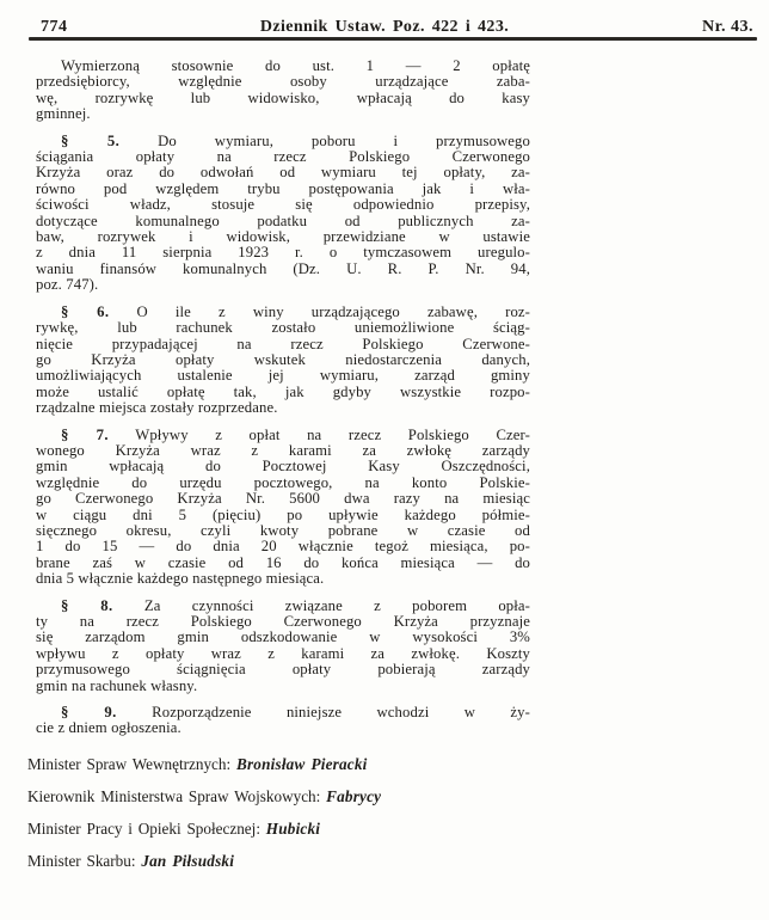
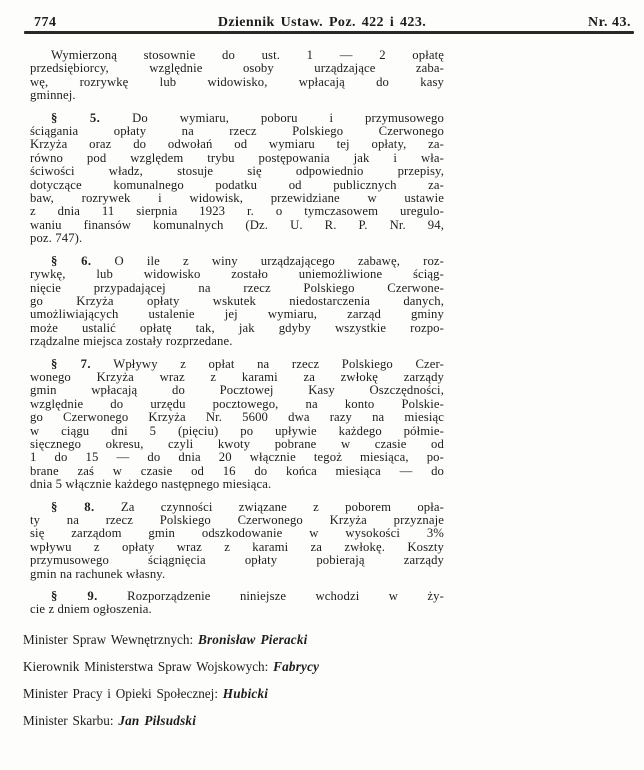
  774
  Dziennik Ustaw. Poz. 422 i 423.
  Nr. 43.
  Wymierzoną stosownie do ust. 1 — 2 opłatę
  przedsiębiorcy, względnie osoby urządzające zaba-
  wę, rozrywkę lub widowisko, wpłacają do kasy
  gminnej.
  § 5. Do wymiaru, poboru i przymusowego
  ściągania opłaty na rzecz Polskiego Czerwonego
  Krzyża oraz do odwołań od wymiaru tej opłaty, za-
  równo pod względem trybu postępowania jak i wła-
  ściwości władz, stosuje się odpowiednio przepisy,
  dotyczące komunalnego podatku od publicznych za-
  baw, rozrywek i widowisk, przewidziane w ustawie
  z dnia 11 sierpnia 1923 r. o tymczasowem uregulo-
  waniu finansów komunalnych (Dz. U. R. P. Nr. 94,
  poz. 747).
  § 6. O ile z winy urządzającego zabawę, roz-
- rywkę, lub rachunek zostało uniemożliwione ściąg-
+ rywkę, lub widowisko zostało uniemożliwione ściąg-
  nięcie przypadającej na rzecz Polskiego Czerwone-
  go Krzyża opłaty wskutek niedostarczenia danych,
  umożliwiających ustalenie jej wymiaru, zarząd gminy
  może ustalić opłatę tak, jak gdyby wszystkie rozpo-
  rządzalne miejsca zostały rozprzedane.
  § 7. Wpływy z opłat na rzecz Polskiego Czer-
  wonego Krzyża wraz z karami za zwłokę zarządy
  gmin wpłacają do Pocztowej Kasy Oszczędności,
  względnie do urzędu pocztowego, na konto Polskie-
  go Czerwonego Krzyża Nr. 5600 dwa razy na miesiąc
  w ciągu dni 5 (pięciu) po upływie każdego półmie-
  sięcznego okresu, czyli kwoty pobrane w czasie od
  1 do 15 — do dnia 20 włącznie tegoż miesiąca, po-
  brane zaś w czasie od 16 do końca miesiąca — do
  dnia 5 włącznie każdego następnego miesiąca.
  § 8. Za czynności związane z poborem opła-
  ty na rzecz Polskiego Czerwonego Krzyża przyznaje
  się zarządom gmin odszkodowanie w wysokości 3%
  wpływu z opłaty wraz z karami za zwłokę. Koszty
  przymusowego ściągnięcia opłaty pobierają zarządy
  gmin na rachunek własny.
  § 9. Rozporządzenie niniejsze wchodzi w ży-
  cie z dniem ogłoszenia.
  Minister Spraw Wewnętrznych: Bronisław Pieracki
  Kierownik Ministerstwa Spraw Wojskowych: Fabrycy
  Minister Pracy i Opieki Społecznej: Hubicki
  Minister Skarbu: Jan Piłsudski
